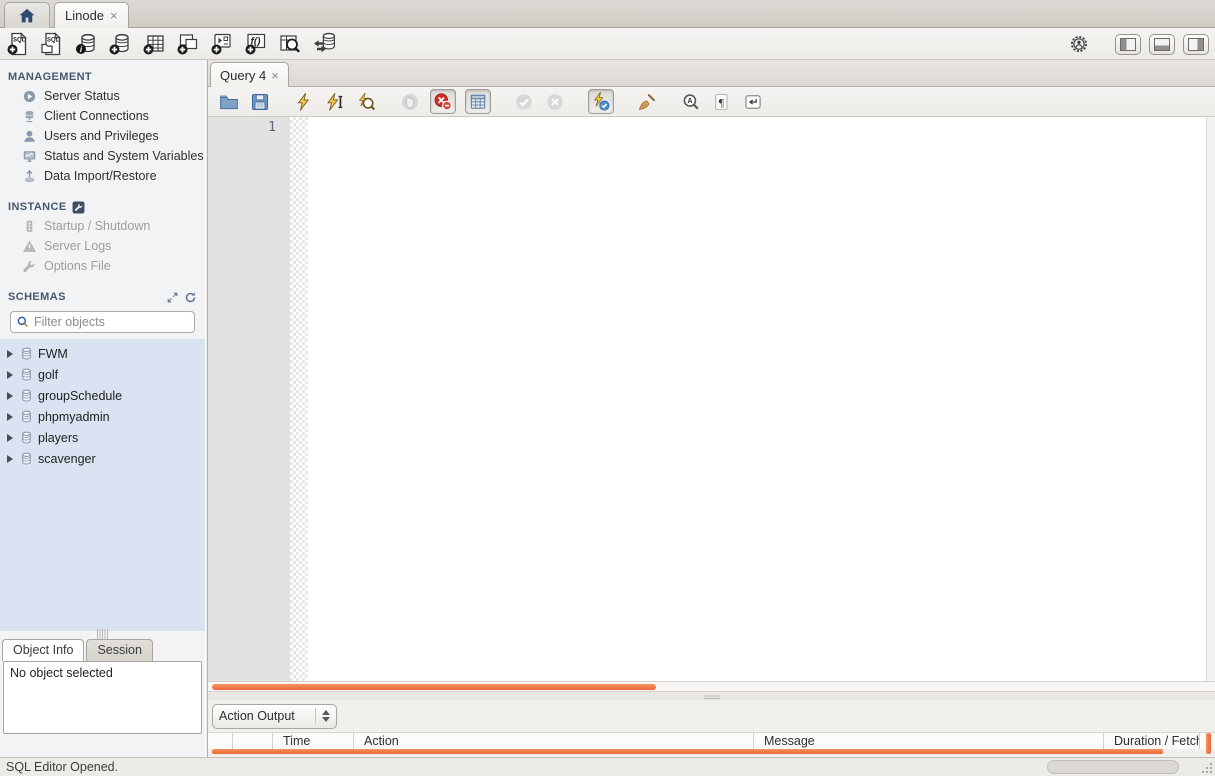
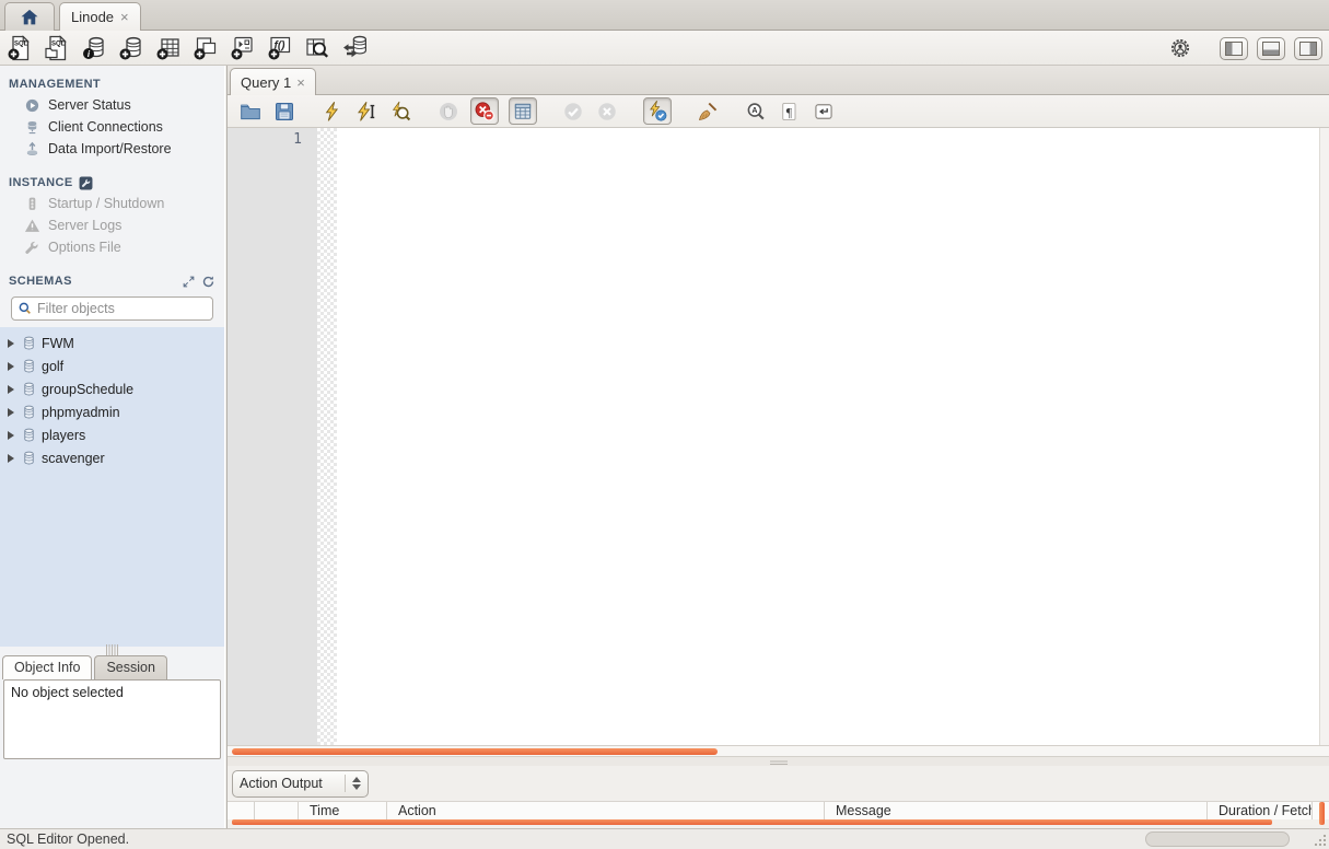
  Linode
  ×
  i
  f()
  MANAGEMENT
  Server Status
  Client Connections
- Users and Privileges
- Status and System Variables
  Data Import/Restore
  INSTANCE
  Startup / Shutdown
  Server Logs
  Options File
  SCHEMAS
  Filter objects
  FWM
  golf
  groupSchedule
  phpmyadmin
  players
  scavenger
  Object Info
  Session
  No object selected
- Query 4
+ Query 1
  ×
  A
  ¶
  1
  Action Output
  Time
  Action
  Message
  Duration / Fetch
  SQL Editor Opened.
